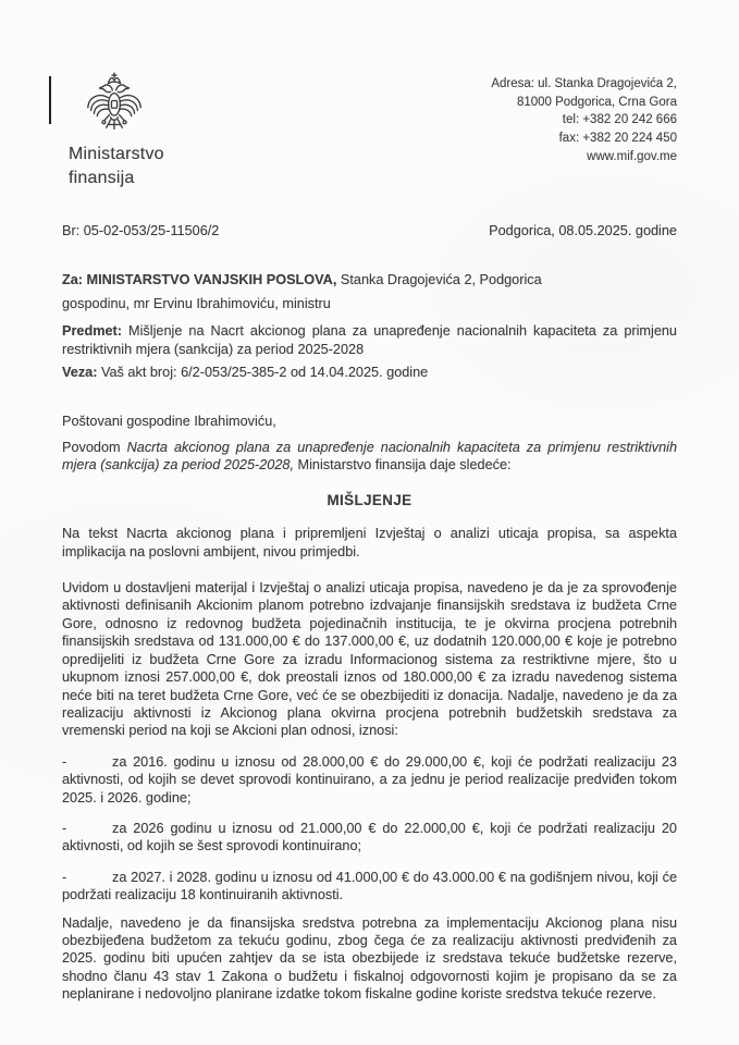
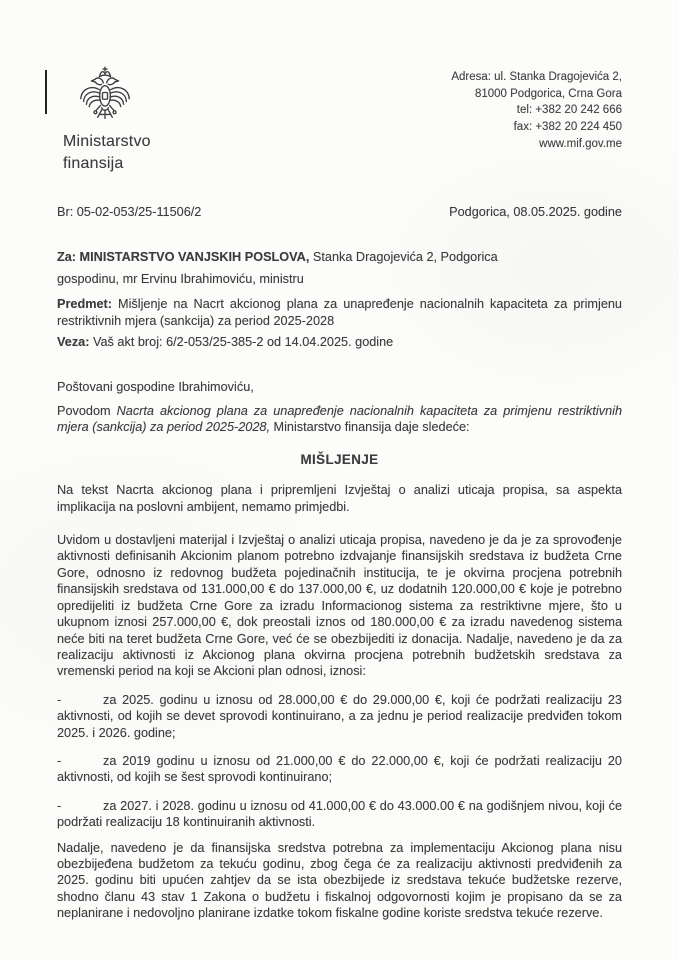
  Ministarstvo
  finansija
  Adresa: ul. Stanka Dragojevića 2,
  81000 Podgorica, Crna Gora
  tel: +382 20 242 666
  fax: +382 20 224 450
  www.mif.gov.me
  Br: 05-02-053/25-11506/2
  Podgorica, 08.05.2025. godine
  Za: MINISTARSTVO VANJSKIH POSLOVA, Stanka Dragojevića 2, Podgorica
  gospodinu, mr Ervinu Ibrahimoviću, ministru
  Predmet: Mišljenje na Nacrt akcionog plana za unapređenje nacionalnih kapaciteta za primjenu restriktivnih mjera (sankcija) za period 2025-2028
  Veza: Vaš akt broj: 6/2-053/25-385-2 od 14.04.2025. godine
  Poštovani gospodine Ibrahimoviću,
  Povodom Nacrta akcionog plana za unapređenje nacionalnih kapaciteta za primjenu restriktivnih mjera (sankcija) za period 2025-2028, Ministarstvo finansija daje sledeće:
  MIŠLJENJE
- Na tekst Nacrta akcionog plana i pripremljeni Izvještaj o analizi uticaja propisa, sa aspekta implikacija na poslovni ambijent, nivou primjedbi.
+ Na tekst Nacrta akcionog plana i pripremljeni Izvještaj o analizi uticaja propisa, sa aspekta implikacija na poslovni ambijent, nemamo primjedbi.
  Uvidom u dostavljeni materijal i Izvještaj o analizi uticaja propisa, navedeno je da je za sprovođenje aktivnosti definisanih Akcionim planom potrebno izdvajanje finansijskih sredstava iz budžeta Crne Gore, odnosno iz redovnog budžeta pojedinačnih institucija, te je okvirna procjena potrebnih finansijskih sredstava od 131.000,00 € do 137.000,00 €, uz dodatnih 120.000,00 € koje je potrebno opredijeliti iz budžeta Crne Gore za izradu Informacionog sistema za restriktivne mjere, što u ukupnom iznosi 257.000,00 €, dok preostali iznos od 180.000,00 € za izradu navedenog sistema neće biti na teret budžeta Crne Gore, već će se obezbijediti iz donacija. Nadalje, navedeno je da za realizaciju aktivnosti iz Akcionog plana okvirna procjena potrebnih budžetskih sredstava za vremenski period na koji se Akcioni plan odnosi, iznosi:
- - za 2016. godinu u iznosu od 28.000,00 € do 29.000,00 €, koji će podržati realizaciju 23 aktivnosti, od kojih se devet sprovodi kontinuirano, a za jednu je period realizacije predviđen tokom 2025. i 2026. godine;
+ - za 2025. godinu u iznosu od 28.000,00 € do 29.000,00 €, koji će podržati realizaciju 23 aktivnosti, od kojih se devet sprovodi kontinuirano, a za jednu je period realizacije predviđen tokom 2025. i 2026. godine;
- - za 2026 godinu u iznosu od 21.000,00 € do 22.000,00 €, koji će podržati realizaciju 20 aktivnosti, od kojih se šest sprovodi kontinuirano;
+ - za 2019 godinu u iznosu od 21.000,00 € do 22.000,00 €, koji će podržati realizaciju 20 aktivnosti, od kojih se šest sprovodi kontinuirano;
  - za 2027. i 2028. godinu u iznosu od 41.000,00 € do 43.000.00 € na godišnjem nivou, koji će podržati realizaciju 18 kontinuiranih aktivnosti.
  Nadalje, navedeno je da finansijska sredstva potrebna za implementaciju Akcionog plana nisu obezbijeđena budžetom za tekuću godinu, zbog čega će za realizaciju aktivnosti predviđenih za 2025. godinu biti upućen zahtjev da se ista obezbijede iz sredstava tekuće budžetske rezerve, shodno članu 43 stav 1 Zakona o budžetu i fiskalnoj odgovornosti kojim je propisano da se za neplanirane i nedovoljno planirane izdatke tokom fiskalne godine koriste sredstva tekuće rezerve.
